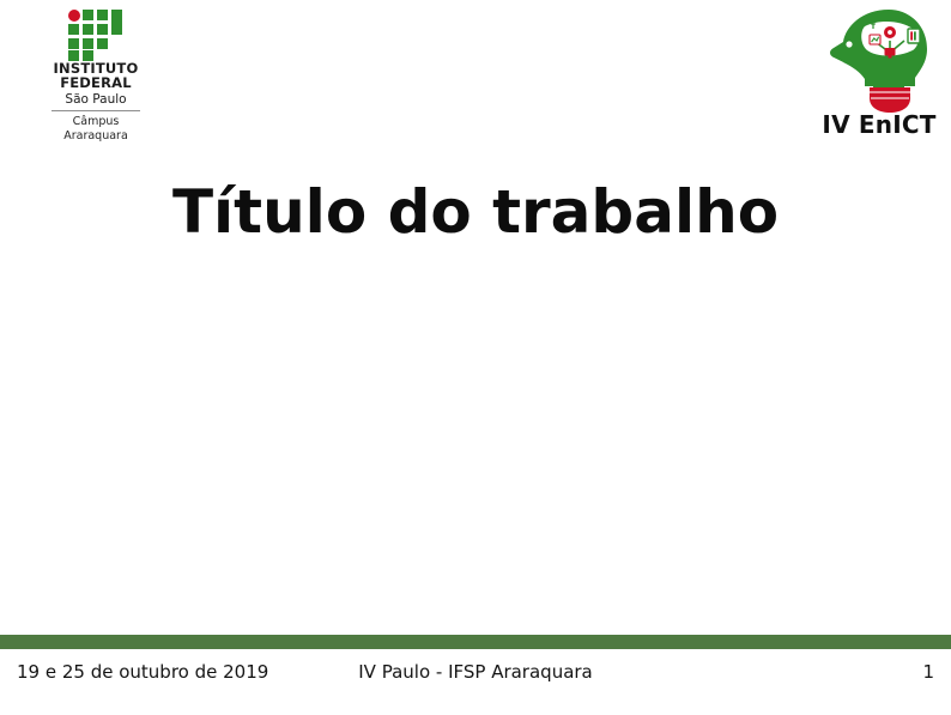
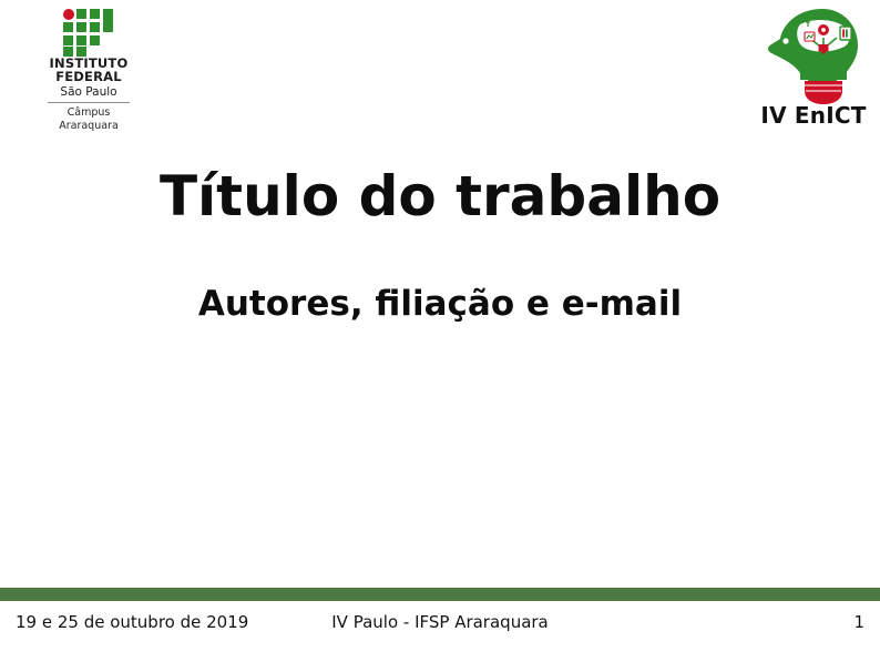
  INSTITUTO
  FEDERAL
  São Paulo
  Câmpus
  Araraquara
  IV EnICT
  Título do trabalho
+ Autores, filiação e e-mail
  19 e 25 de outubro de 2019
  IV Paulo - IFSP Araraquara
  1
